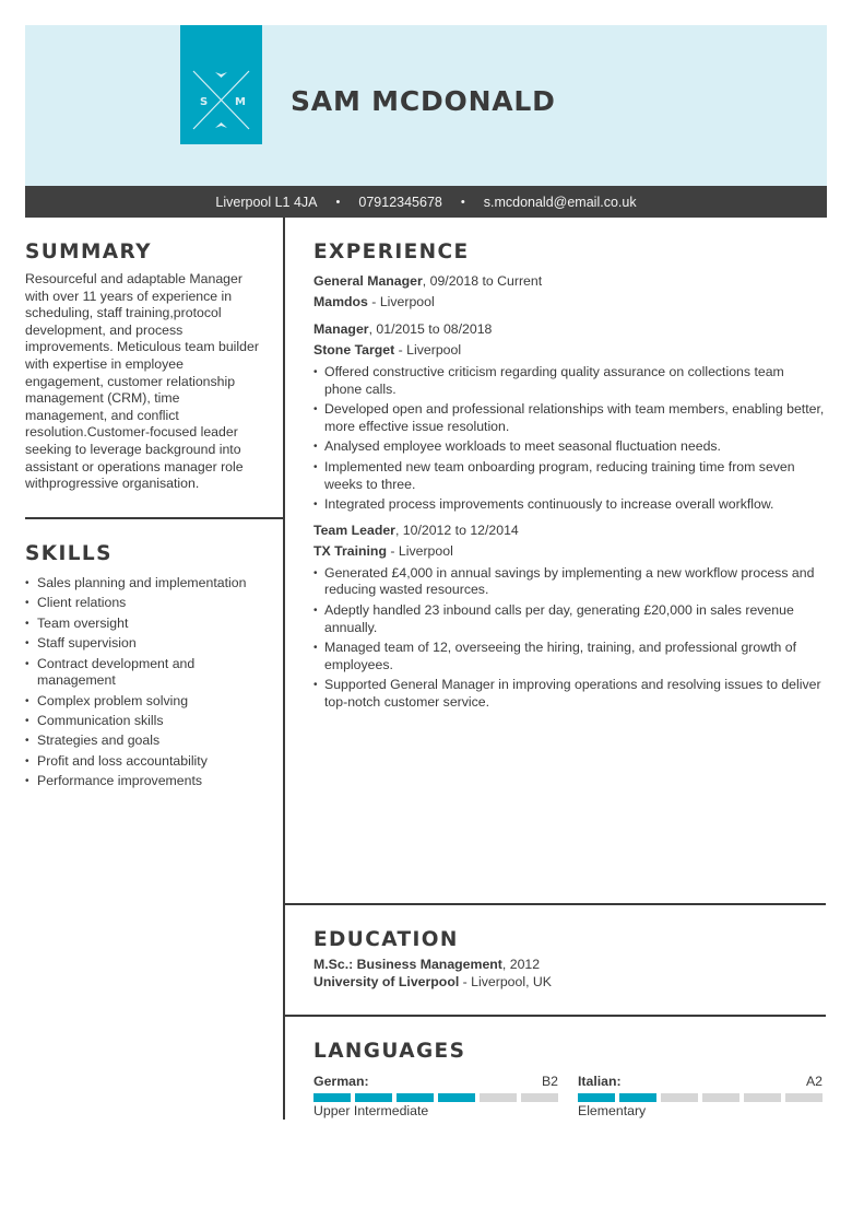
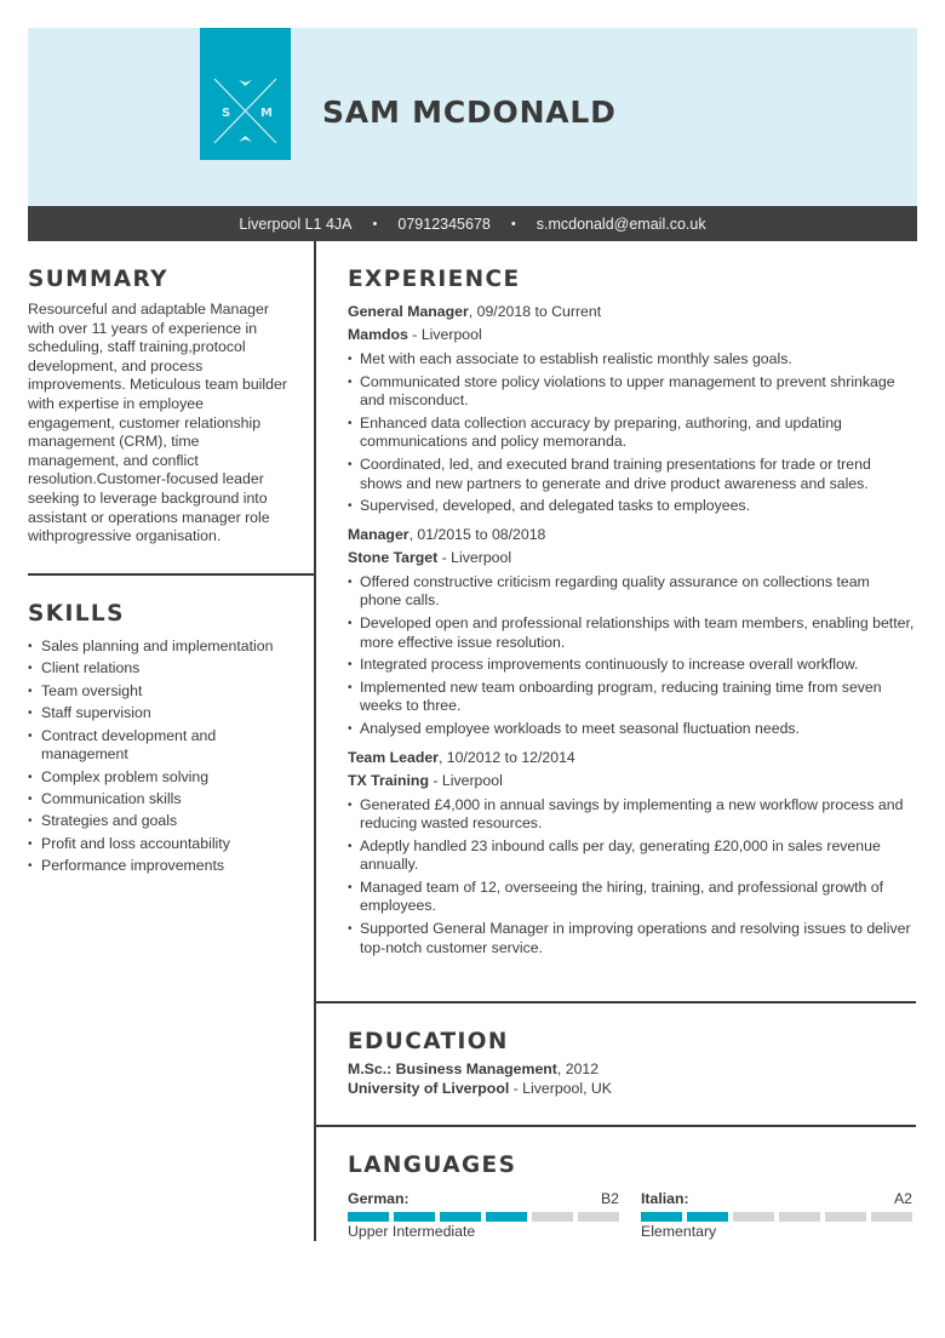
  S
  M
  SAM MCDONALD
  Liverpool L1 4JA
  •
  07912345678
  •
  s.mcdonald@email.co.uk
  SUMMARY
  Resourceful and adaptable Manager with over 11 years of experience in scheduling, staff training,protocol development, and process improvements. Meticulous team builder with expertise in employee engagement, customer relationship management (CRM), time management, and conflict resolution.Customer-focused leader seeking to leverage background into assistant or operations manager role withprogressive organisation.
  SKILLS
  Sales planning and implementation
  Client relations
  Team oversight
  Staff supervision
  Contract development and management
  Complex problem solving
  Communication skills
  Strategies and goals
  Profit and loss accountability
  Performance improvements
  EXPERIENCE
  General Manager, 09/2018 to Current
  Mamdos - Liverpool
+ Met with each associate to establish realistic monthly sales goals.
+ Communicated store policy violations to upper management to prevent shrinkage and misconduct.
+ Enhanced data collection accuracy by preparing, authoring, and updating communications and policy memoranda.
+ Coordinated, led, and executed brand training presentations for trade or trend shows and new partners to generate and drive product awareness and sales.
+ Supervised, developed, and delegated tasks to employees.
  Manager, 01/2015 to 08/2018
  Stone Target - Liverpool
  Offered constructive criticism regarding quality assurance on collections team phone calls.
  Developed open and professional relationships with team members, enabling better, more effective issue resolution.
- Analysed employee workloads to meet seasonal fluctuation needs.
+ Integrated process improvements continuously to increase overall workflow.
  Implemented new team onboarding program, reducing training time from seven weeks to three.
- Integrated process improvements continuously to increase overall workflow.
+ Analysed employee workloads to meet seasonal fluctuation needs.
  Team Leader, 10/2012 to 12/2014
  TX Training - Liverpool
  Generated £4,000 in annual savings by implementing a new workflow process and reducing wasted resources.
  Adeptly handled 23 inbound calls per day, generating £20,000 in sales revenue annually.
  Managed team of 12, overseeing the hiring, training, and professional growth of employees.
  Supported General Manager in improving operations and resolving issues to deliver top-notch customer service.
  EDUCATION
  M.Sc.: Business Management, 2012
  University of Liverpool - Liverpool, UK
  LANGUAGES
  German:
  B2
  Upper Intermediate
  Italian:
  A2
  Elementary
